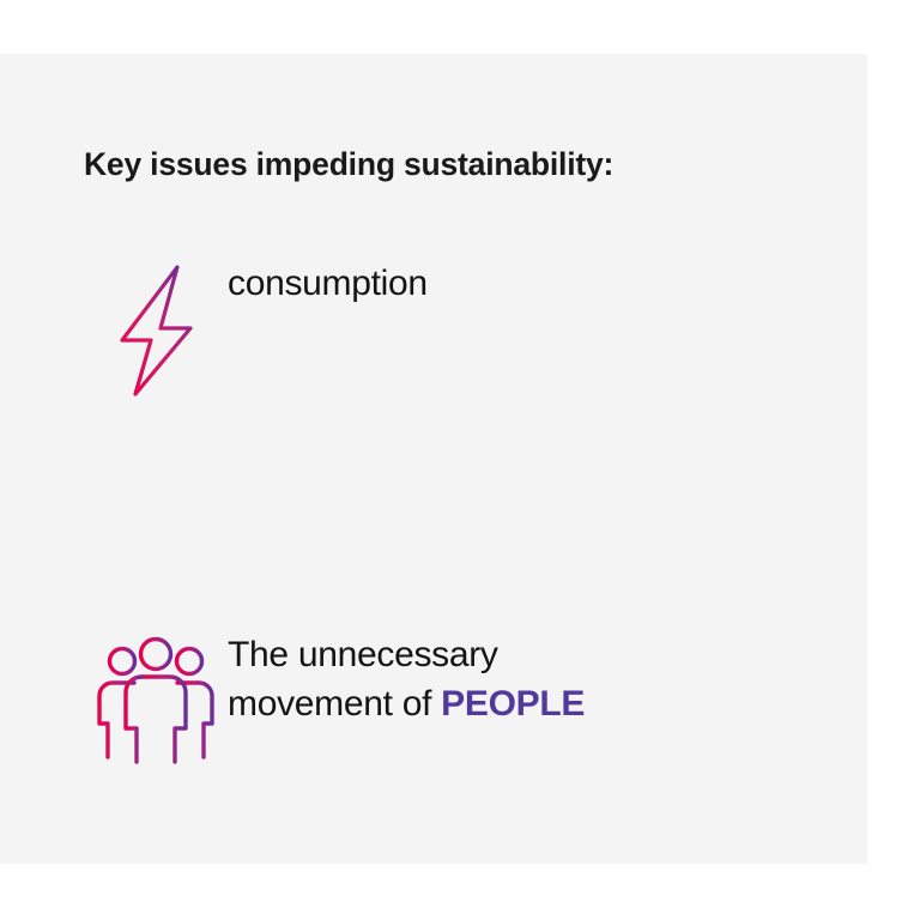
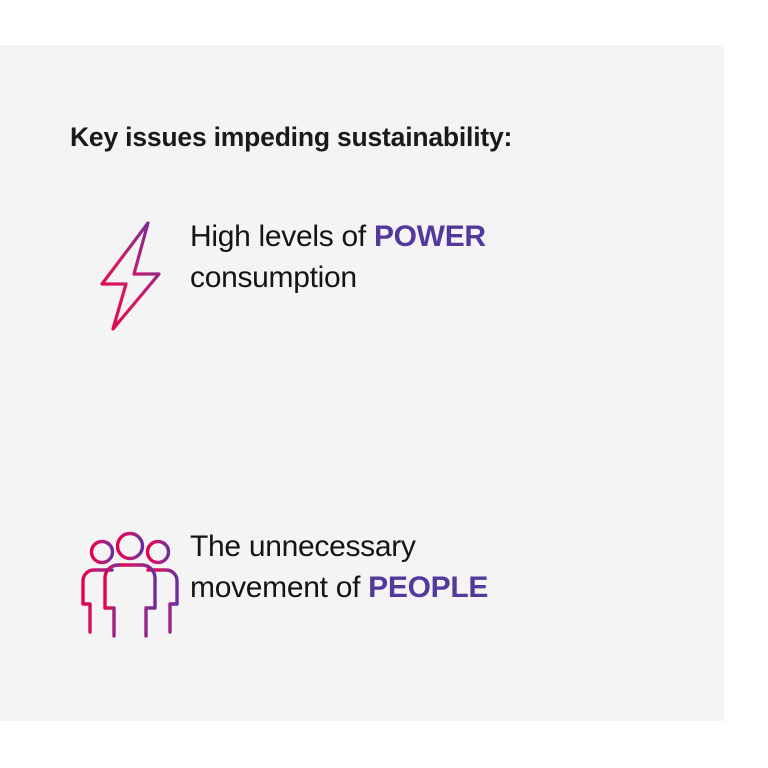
  Key issues impeding sustainability:
+ High levels of POWER
  consumption
  The unnecessary
  movement of PEOPLE
